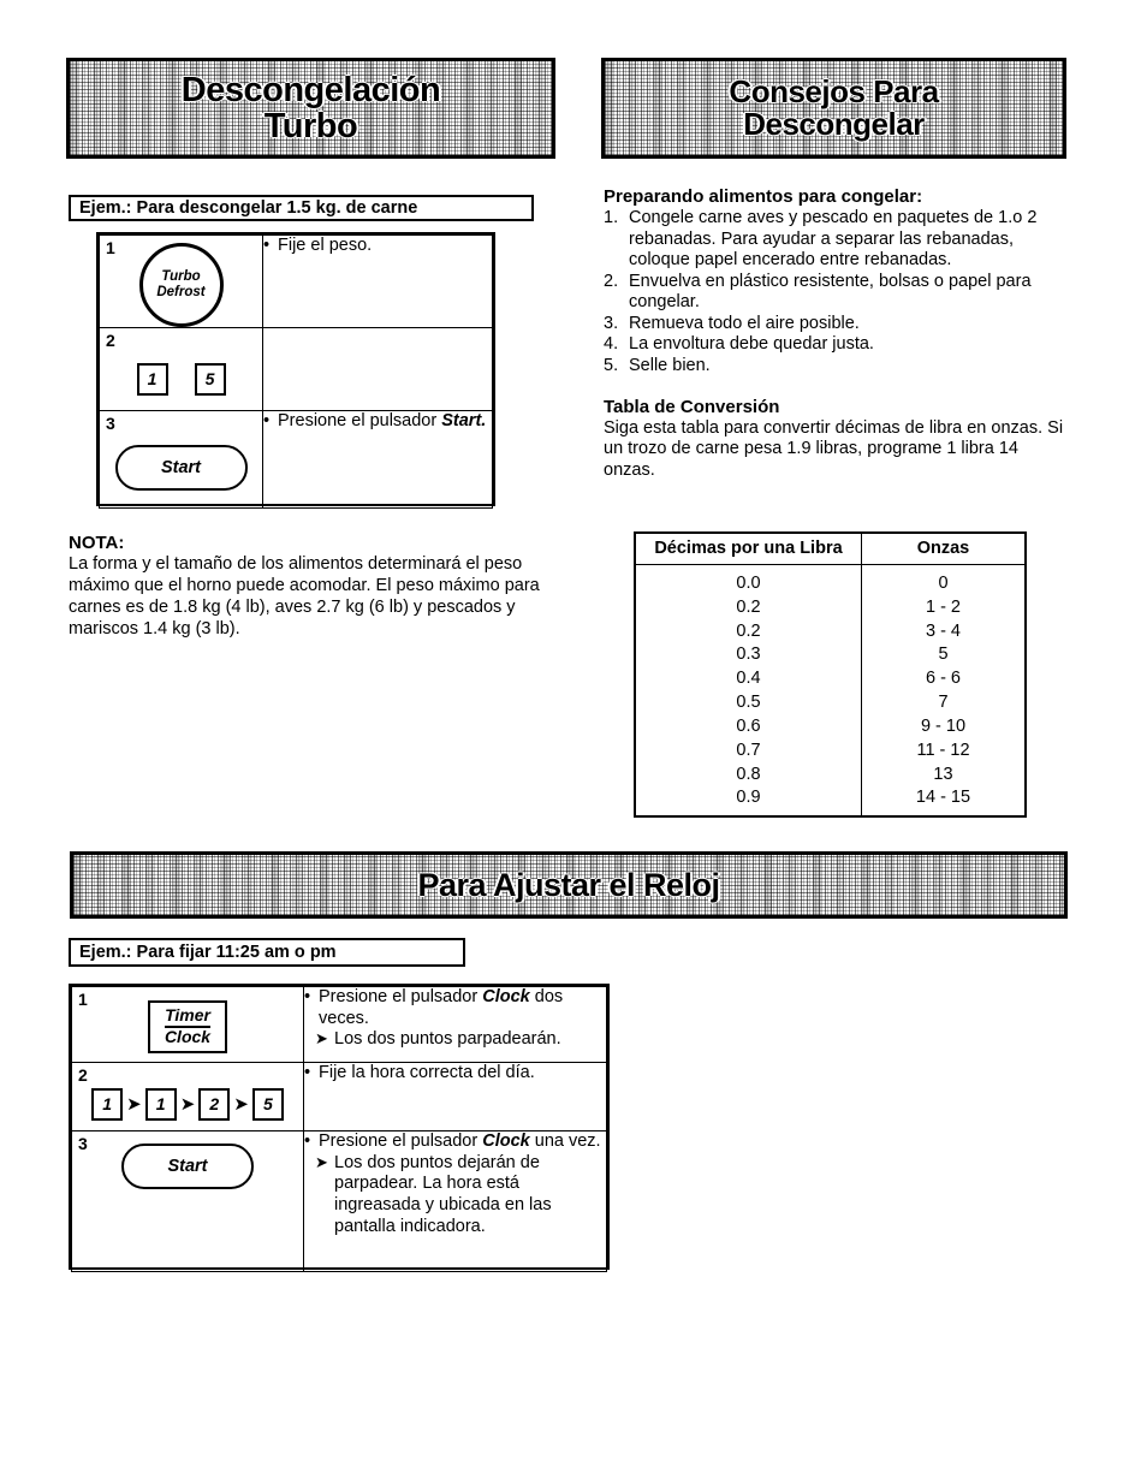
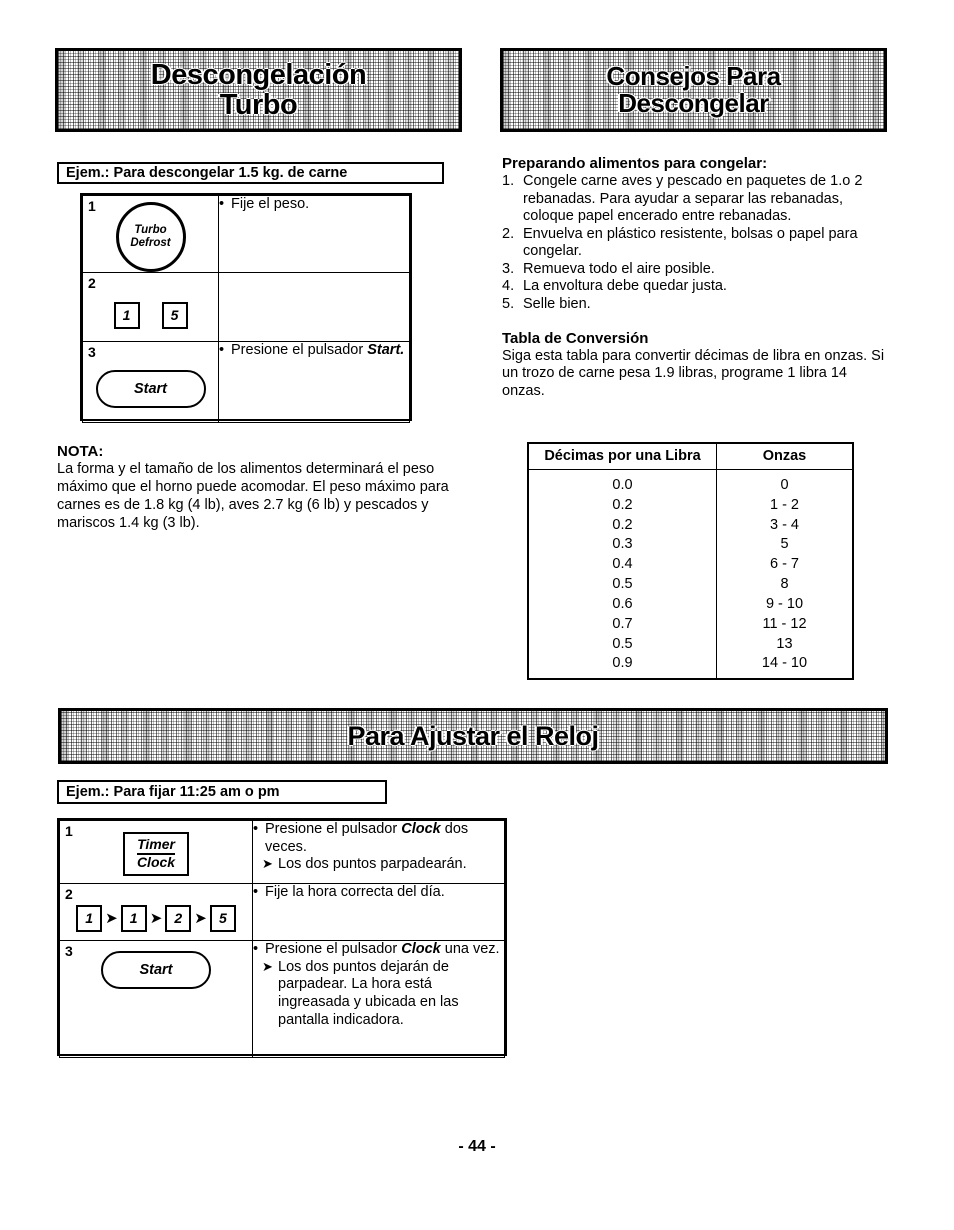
  Descongelación
  Turbo
  Consejos Para
  Descongelar
  Ejem.: Para descongelar 1.5 kg. de carne
  1 Turbo Defrost	Fije el peso.
  2 1 5
  3 Start	Presione el pulsador Start.
  NOTA:
  La forma y el tamaño de los alimentos determinará el peso máximo que el horno puede acomodar. El peso máximo para carnes es de 1.8 kg (4 lb), aves 2.7 kg (6 lb) y pescados y mariscos 1.4 kg (3 lb).
  Preparando alimentos para congelar:
  1.
  Congele carne aves y pescado en paquetes de 1.o 2 rebanadas. Para ayudar a separar las rebanadas, coloque papel encerado entre rebanadas.
  2.
  Envuelva en plástico resistente, bolsas o papel para congelar.
  3.
  Remueva todo el aire posible.
  4.
  La envoltura debe quedar justa.
  5.
  Selle bien.
  Tabla de Conversión
  Siga esta tabla para convertir décimas de libra en onzas. Si un trozo de carne pesa 1.9 libras, programe 1 libra 14 onzas.
  Décimas por una Libra	Onzas
  0.0	0
  0.2	1 - 2
  0.2	3 - 4
  0.3	5
- 0.4	6 - 6
+ 0.4	6 - 7
- 0.5	7
+ 0.5	8
  0.6	9 - 10
  0.7	11 - 12
- 0.8	13
+ 0.5	13
- 0.9	14 - 15
+ 0.9	14 - 10
  Para Ajustar el Reloj
  Ejem.: Para fijar 11:25 am o pm
  1 Timer Clock	Presione el pulsador Clock dos veces. Los dos puntos parpadearán.
  2 1 ➤ 1 ➤ 2 ➤ 5	Fije la hora correcta del día.
  3 Start	Presione el pulsador Clock una vez. Los dos puntos dejarán de parpadear. La hora está ingreasada y ubicada en las pantalla indicadora.
+ - 44 -
